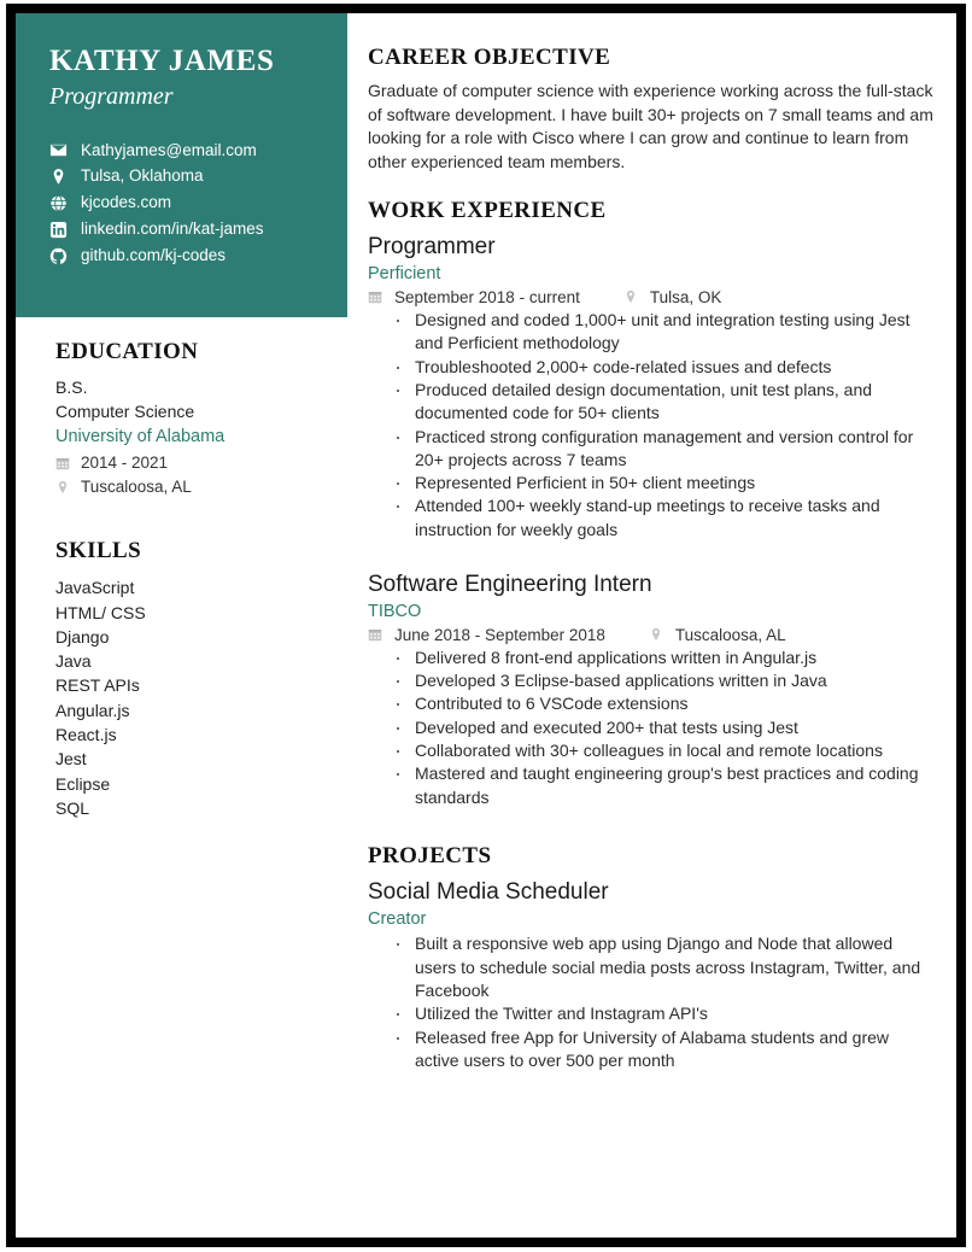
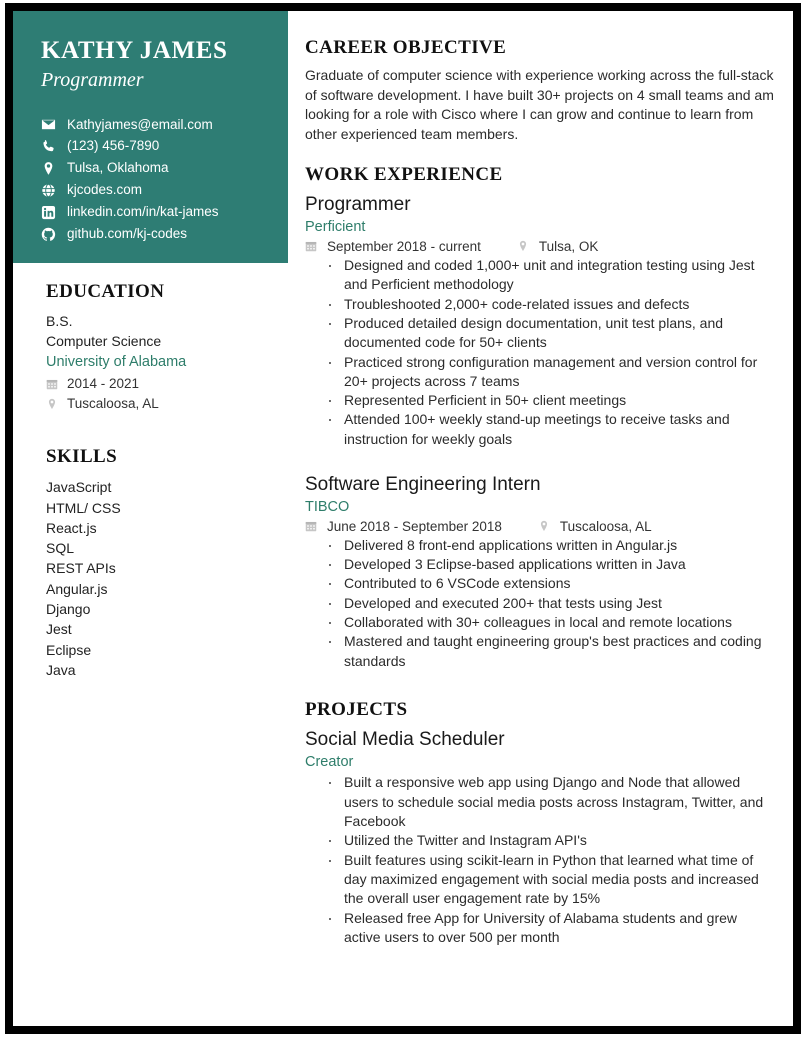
  KATHY JAMES
  Programmer
  Kathyjames@email.com
+ (123) 456-7890
  Tulsa, Oklahoma
  kjcodes.com
  linkedin.com/in/kat-james
  github.com/kj-codes
  EDUCATION
  B.S.
  Computer Science
  University of Alabama
  2014 - 2021
  Tuscaloosa, AL
  SKILLS
  JavaScript
  HTML/ CSS
- Django
+ React.js
- Java
+ SQL
  REST APIs
  Angular.js
- React.js
+ Django
  Jest
  Eclipse
- SQL
+ Java
  CAREER OBJECTIVE
- Graduate of computer science with experience working across the full-stack of software development. I have built 30+ projects on 7 small teams and am looking for a role with Cisco where I can grow and continue to learn from other experienced team members.
+ Graduate of computer science with experience working across the full-stack of software development. I have built 30+ projects on 4 small teams and am looking for a role with Cisco where I can grow and continue to learn from other experienced team members.
  WORK EXPERIENCE
  Programmer
  Perficient
  September 2018 - current
  Tulsa, OK
  Designed and coded 1,000+ unit and integration testing using Jest and Perficient methodology
  Troubleshooted 2,000+ code-related issues and defects
  Produced detailed design documentation, unit test plans, and documented code for 50+ clients
  Practiced strong configuration management and version control for 20+ projects across 7 teams
  Represented Perficient in 50+ client meetings
  Attended 100+ weekly stand-up meetings to receive tasks and instruction for weekly goals
  Software Engineering Intern
  TIBCO
  June 2018 - September 2018
  Tuscaloosa, AL
  Delivered 8 front-end applications written in Angular.js
  Developed 3 Eclipse-based applications written in Java
  Contributed to 6 VSCode extensions
  Developed and executed 200+ that tests using Jest
  Collaborated with 30+ colleagues in local and remote locations
  Mastered and taught engineering group's best practices and coding standards
  PROJECTS
  Social Media Scheduler
  Creator
  Built a responsive web app using Django and Node that allowed users to schedule social media posts across Instagram, Twitter, and Facebook
  Utilized the Twitter and Instagram API's
+ Built features using scikit-learn in Python that learned what time of day maximized engagement with social media posts and increased the overall user engagement rate by 15%
  Released free App for University of Alabama students and grew active users to over 500 per month
